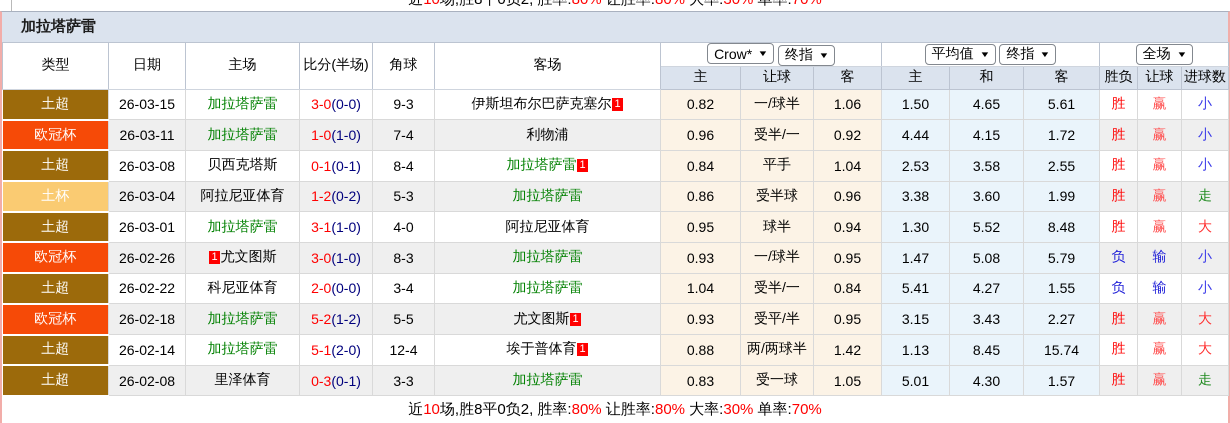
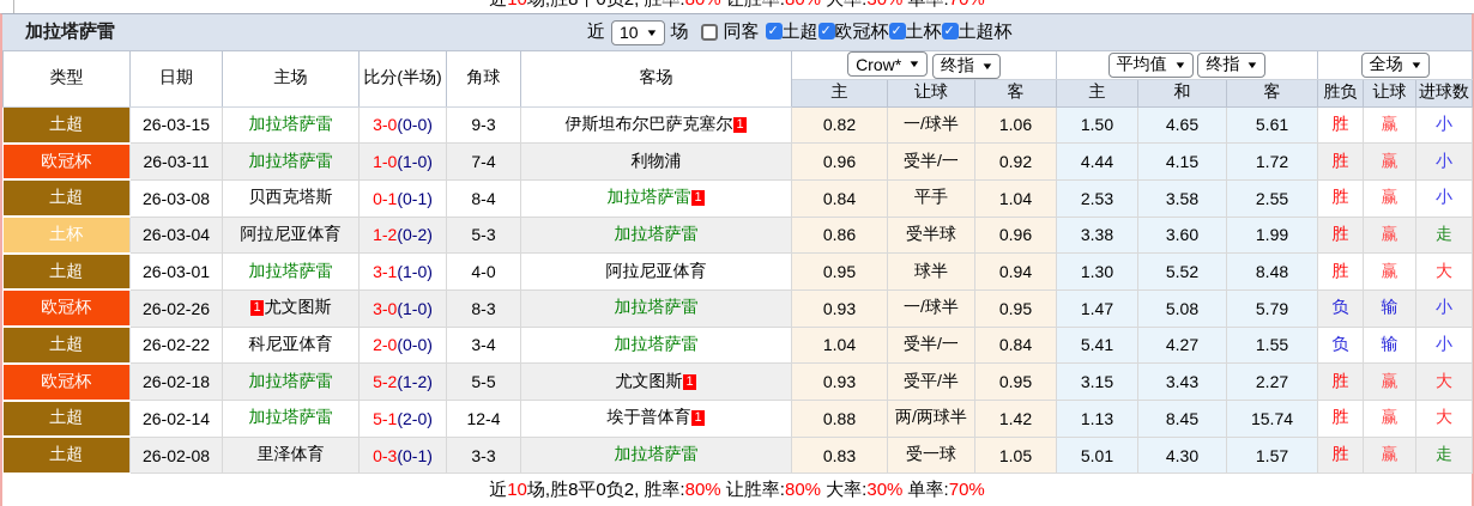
  加拉塔萨雷
+ 近
+ 10
+ ▼
+ 场
+ 同客
+ 土超 欧冠杯 土杯 土超杯
  类型	日期	主场	比分(半场)	角球	客场	Crow* ▼ 终指 ▼	平均值 ▼ 终指 ▼	全场 ▼
  主	让球	客	主	和	客	胜负	让球	进球数
  土超	26-03-15	加拉塔萨雷	3-0(0-0)	9-3	伊斯坦布尔巴萨克塞尔 1	0.82	一/球半	1.06	1.50	4.65	5.61	胜	赢	小
  欧冠杯	26-03-11	加拉塔萨雷	1-0(1-0)	7-4	利物浦	0.96	受半/一	0.92	4.44	4.15	1.72	胜	赢	小
  土超	26-03-08	贝西克塔斯	0-1(0-1)	8-4	加拉塔萨雷 1	0.84	平手	1.04	2.53	3.58	2.55	胜	赢	小
  土杯	26-03-04	阿拉尼亚体育	1-2(0-2)	5-3	加拉塔萨雷	0.86	受半球	0.96	3.38	3.60	1.99	胜	赢	走
  土超	26-03-01	加拉塔萨雷	3-1(1-0)	4-0	阿拉尼亚体育	0.95	球半	0.94	1.30	5.52	8.48	胜	赢	大
  欧冠杯	26-02-26	1 尤文图斯	3-0(1-0)	8-3	加拉塔萨雷	0.93	一/球半	0.95	1.47	5.08	5.79	负	输	小
  土超	26-02-22	科尼亚体育	2-0(0-0)	3-4	加拉塔萨雷	1.04	受半/一	0.84	5.41	4.27	1.55	负	输	小
  欧冠杯	26-02-18	加拉塔萨雷	5-2(1-2)	5-5	尤文图斯 1	0.93	受平/半	0.95	3.15	3.43	2.27	胜	赢	大
  土超	26-02-14	加拉塔萨雷	5-1(2-0)	12-4	埃于普体育 1	0.88	两/两球半	1.42	1.13	8.45	15.74	胜	赢	大
  土超	26-02-08	里泽体育	0-3(0-1)	3-3	加拉塔萨雷	0.83	受一球	1.05	5.01	4.30	1.57	胜	赢	走
  近10场,胜8平0负2, 胜率:80% 让胜率:80% 大率:30% 单率:70%
